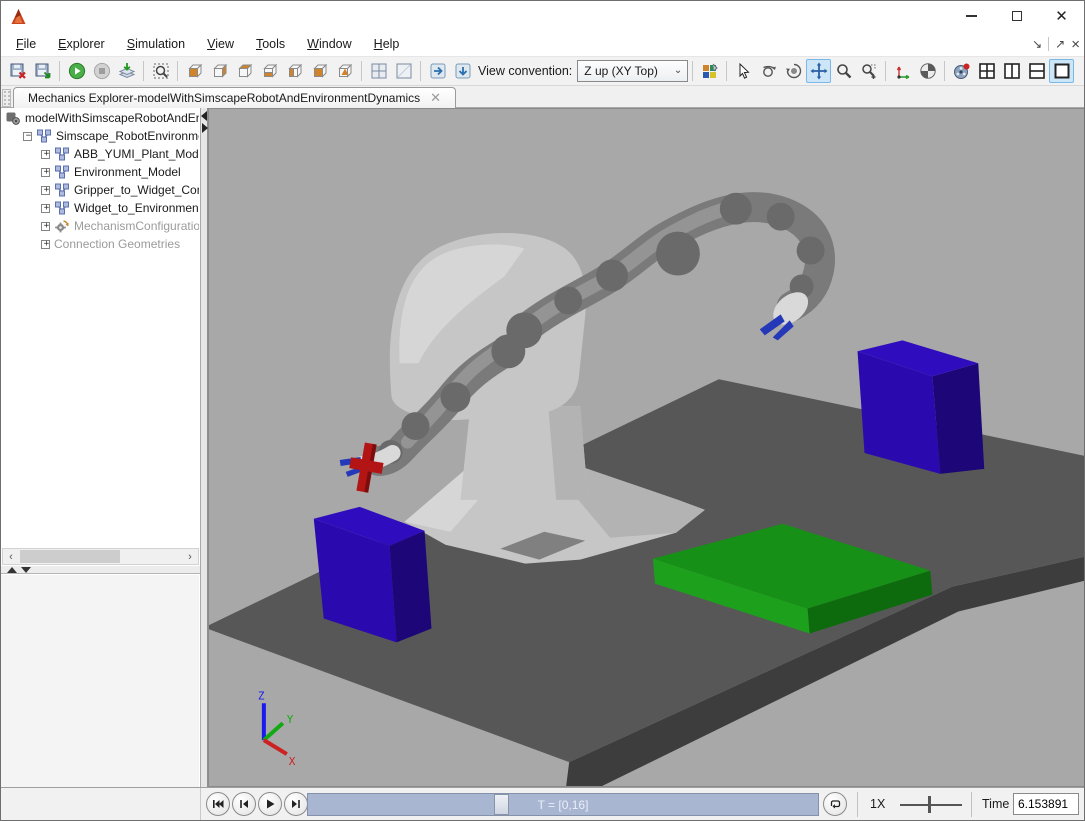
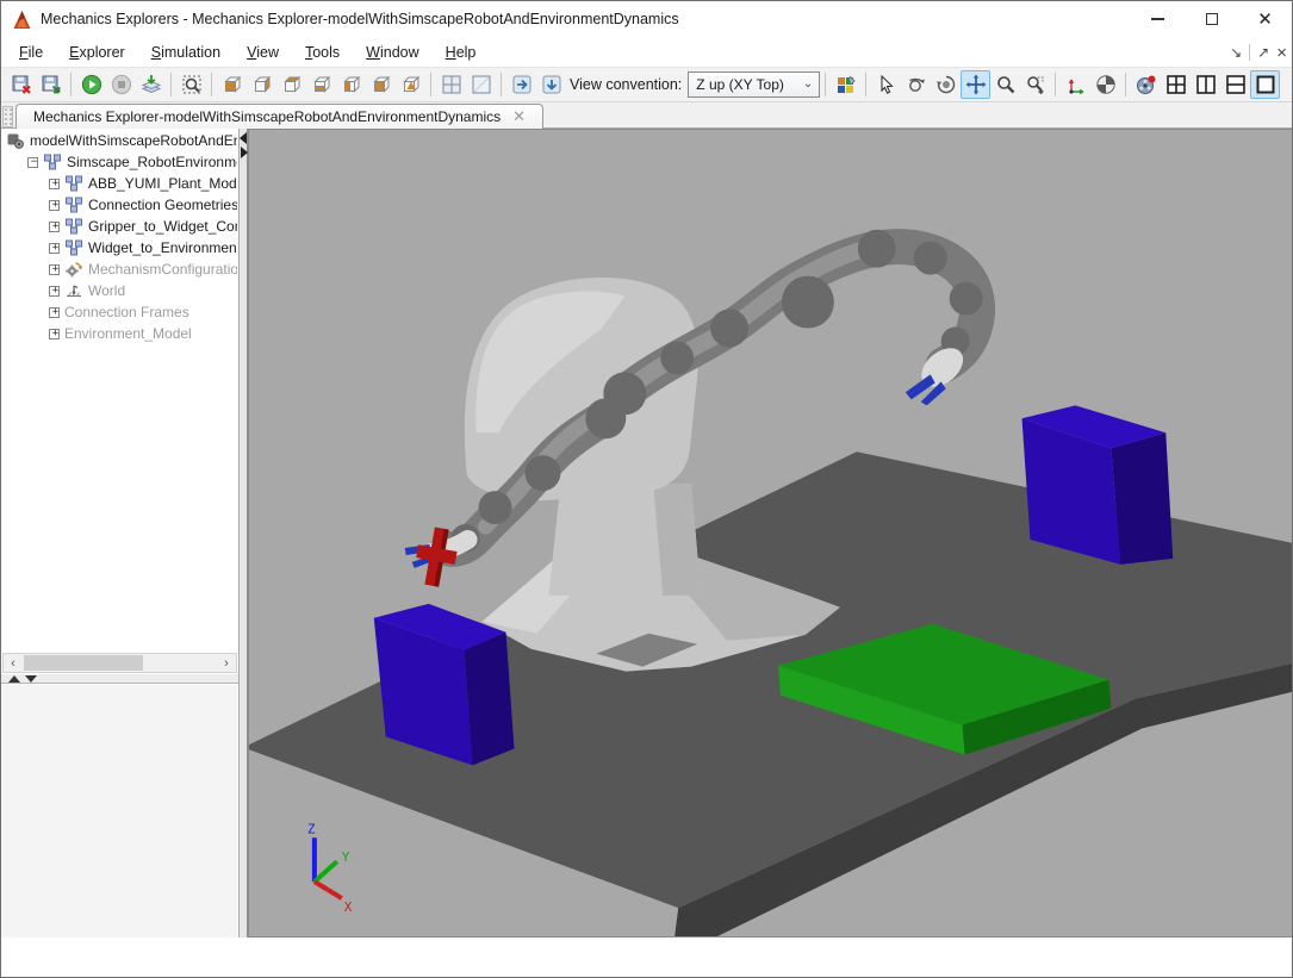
+ Mechanics Explorers - Mechanics Explorer-modelWithSimscapeRobotAndEnvironmentDynamics
  ✕
  File
  Explorer
  Simulation
  View
  Tools
  Window
  Help
  ↘
  ↗
  ×
  View convention:
  Z up (XY Top)
  ⌄
  Mechanics Explorer-modelWithSimscapeRobotAndEnvironmentDynamics
  ✕
  Simscape_RobotEnvironm
  ABB_YUMI_Plant_Mod
- Environment_Model
+ Connection Geometries
  Gripper_to_Widget_Co
  MechanismConfiguratio
+ World
+ Connection Frames
- Connection Geometries
+ Environment_Model
  ‹
  ›
  Z
  Y
  X
- T = [0,16]
- 1X
- Time
- 6.153891
